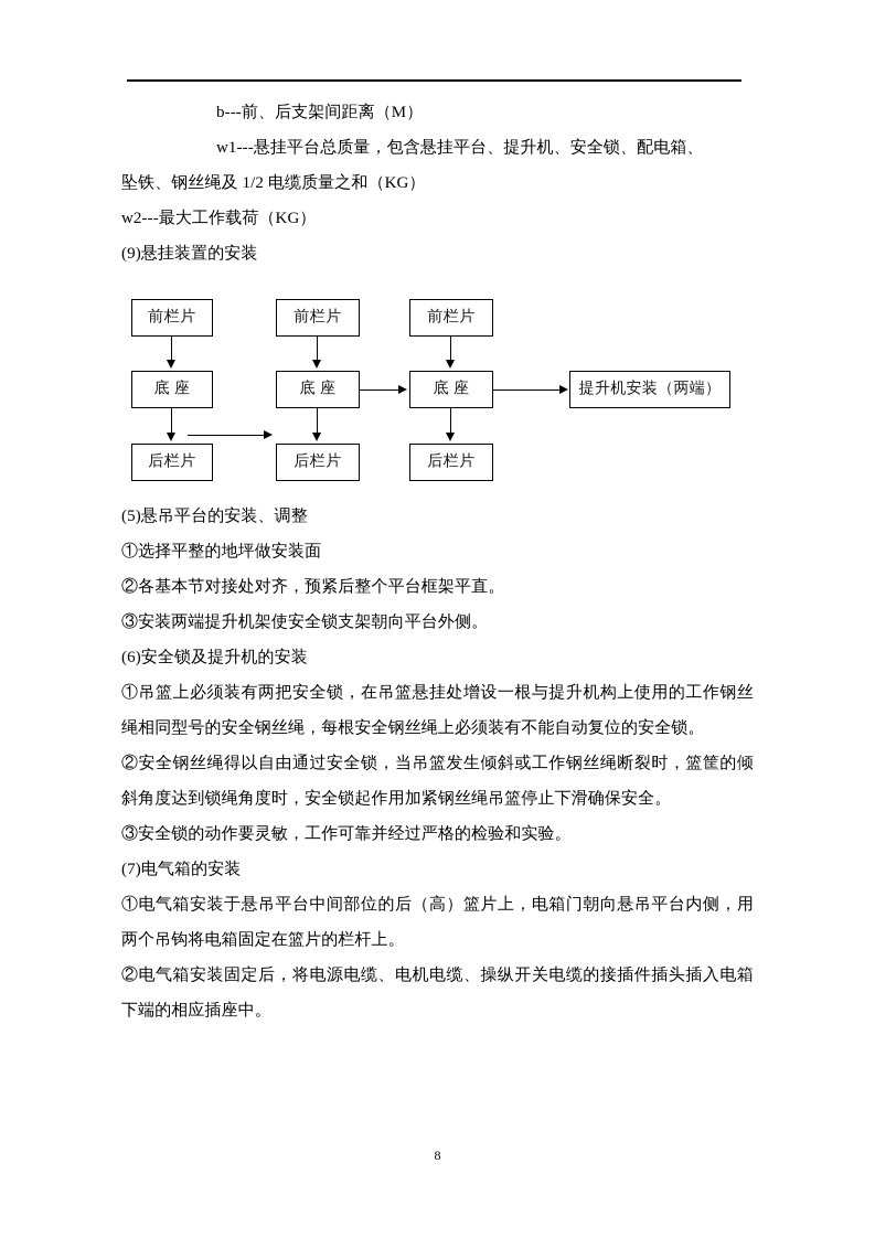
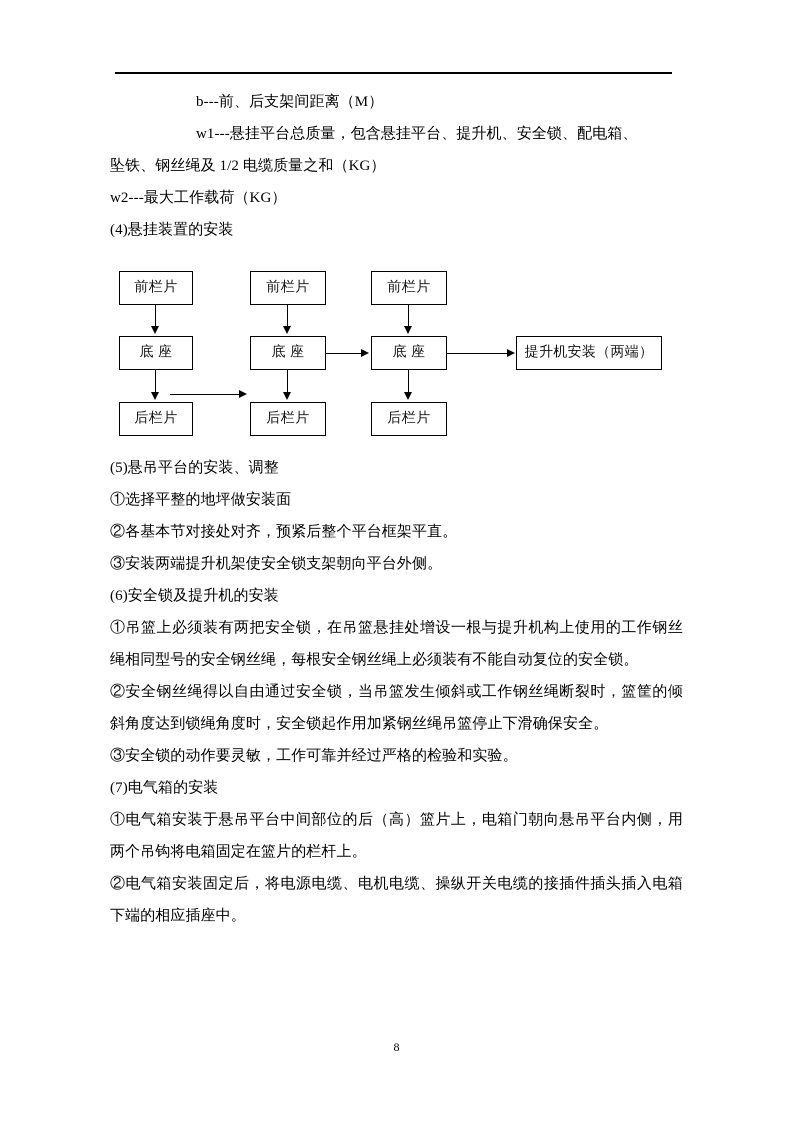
  b---前、后支架间距离（M）
  w1---悬挂平台总质量，包含悬挂平台、提升机、安全锁、配电箱、
  坠铁、钢丝绳及 1/2 电缆质量之和（KG）
  w2---最大工作载荷（KG）
- (9)悬挂装置的安装
+ (4)悬挂装置的安装
  前栏片
  底 座
  后栏片
  前栏片
  底 座
  后栏片
  前栏片
  底 座
  后栏片
  提升机安装（两端）
  (5)悬吊平台的安装、调整
  ①选择平整的地坪做安装面
  ②各基本节对接处对齐，预紧后整个平台框架平直。
  ③安装两端提升机架使安全锁支架朝向平台外侧。
  (6)安全锁及提升机的安装
  ①吊篮上必须装有两把安全锁，在吊篮悬挂处增设一根与提升机构上使用的工作钢丝绳相同型号的安全钢丝绳，每根安全钢丝绳上必须装有不能自动复位的安全锁。
  ②安全钢丝绳得以自由通过安全锁，当吊篮发生倾斜或工作钢丝绳断裂时，篮筐的倾斜角度达到锁绳角度时，安全锁起作用加紧钢丝绳吊篮停止下滑确保安全。
  ③安全锁的动作要灵敏，工作可靠并经过严格的检验和实验。
  (7)电气箱的安装
  ①电气箱安装于悬吊平台中间部位的后（高）篮片上，电箱门朝向悬吊平台内侧，用两个吊钩将电箱固定在篮片的栏杆上。
  ②电气箱安装固定后，将电源电缆、电机电缆、操纵开关电缆的接插件插头插入电箱下端的相应插座中。
  8
